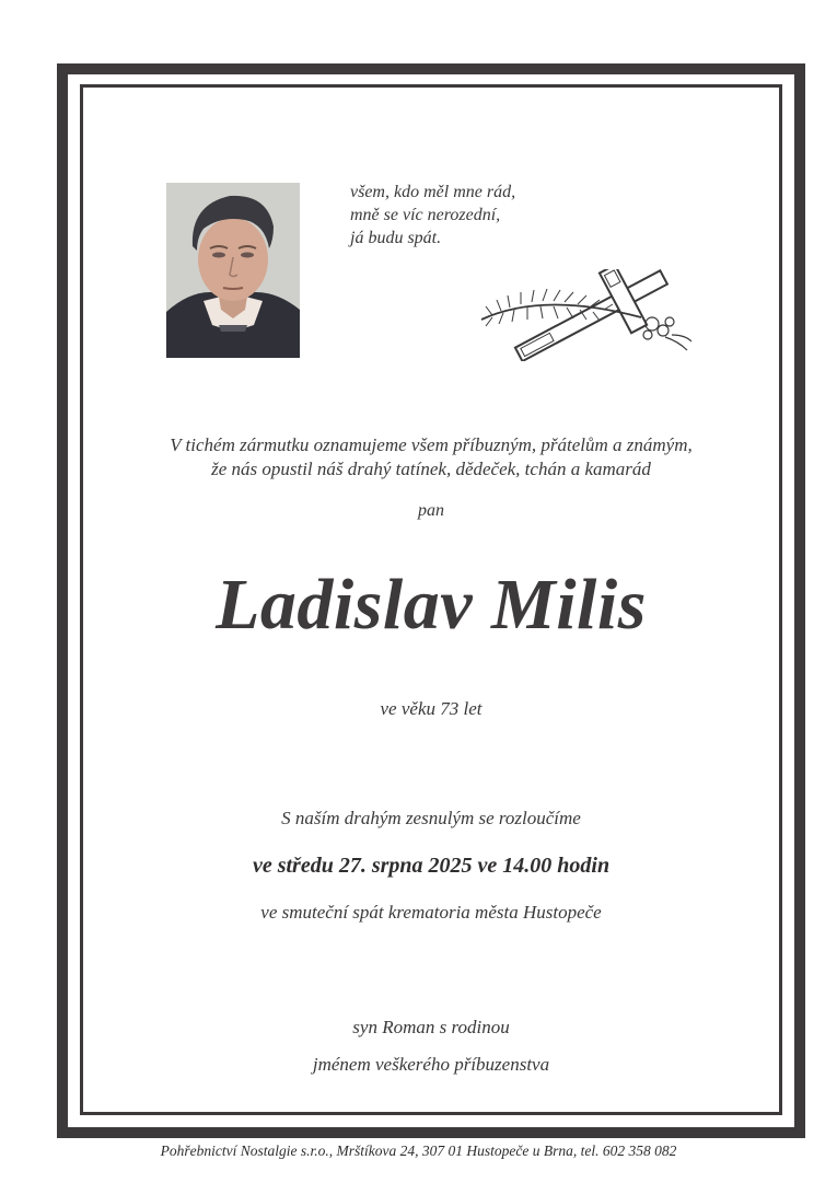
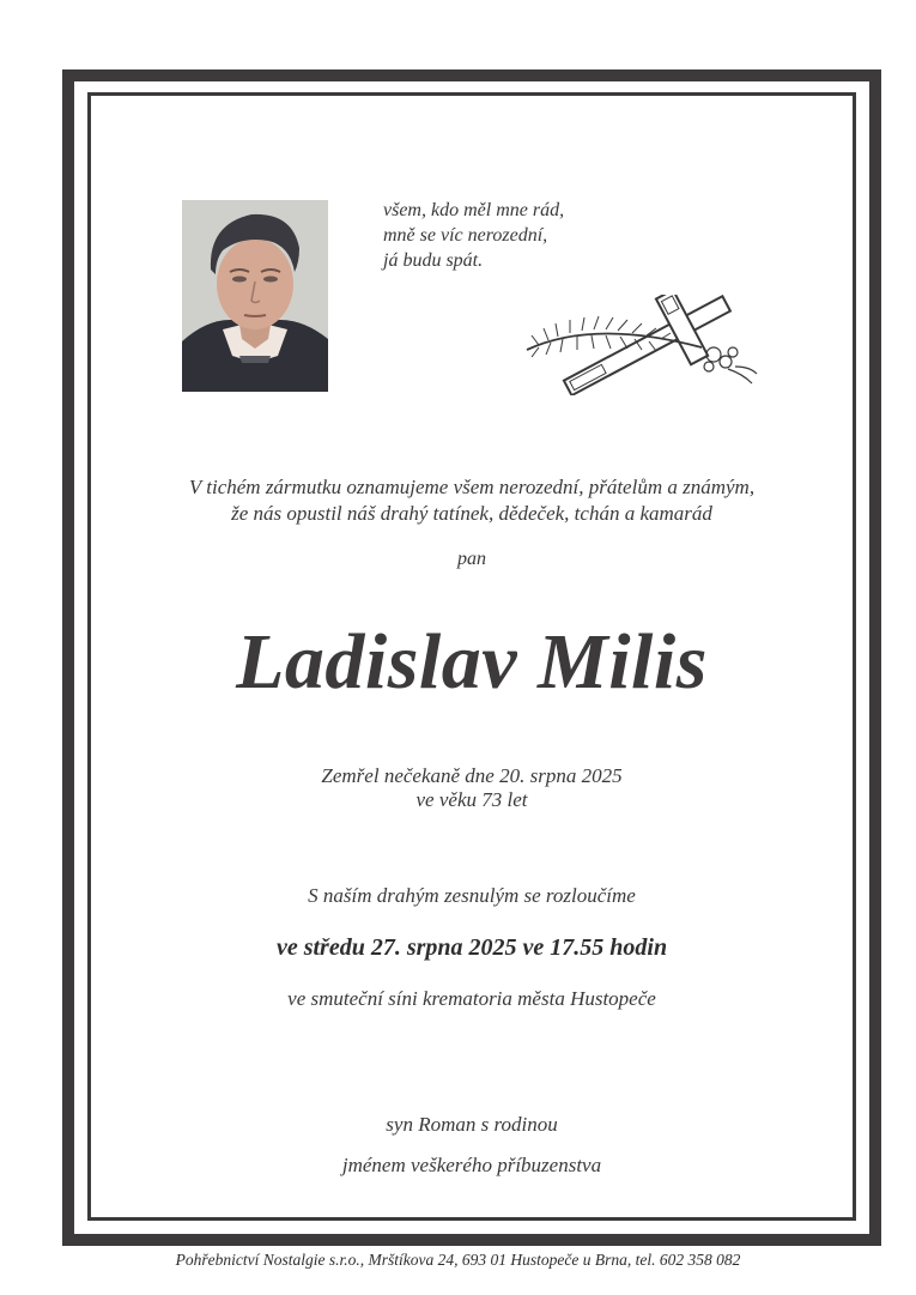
  všem, kdo měl mne rád,
  mně se víc nerozední,
  já budu spát.
- V tichém zármutku oznamujeme všem příbuzným, přátelům a známým,
+ V tichém zármutku oznamujeme všem nerozední, přátelům a známým,
  že nás opustil náš drahý tatínek, dědeček, tchán a kamarád
  pan
  Ladislav Milis
+ Zemřel nečekaně dne 20. srpna 2025
  ve věku 73 let
  S naším drahým zesnulým se rozloučíme
- ve středu 27. srpna 2025 ve 14.00 hodin
+ ve středu 27. srpna 2025 ve 17.55 hodin
- ve smuteční spát krematoria města Hustopeče
+ ve smuteční síni krematoria města Hustopeče
  syn Roman s rodinou
  jménem veškerého příbuzenstva
- Pohřebnictví Nostalgie s.r.o., Mrštíkova 24, 307 01 Hustopeče u Brna, tel. 602 358 082
+ Pohřebnictví Nostalgie s.r.o., Mrštíkova 24, 693 01 Hustopeče u Brna, tel. 602 358 082
